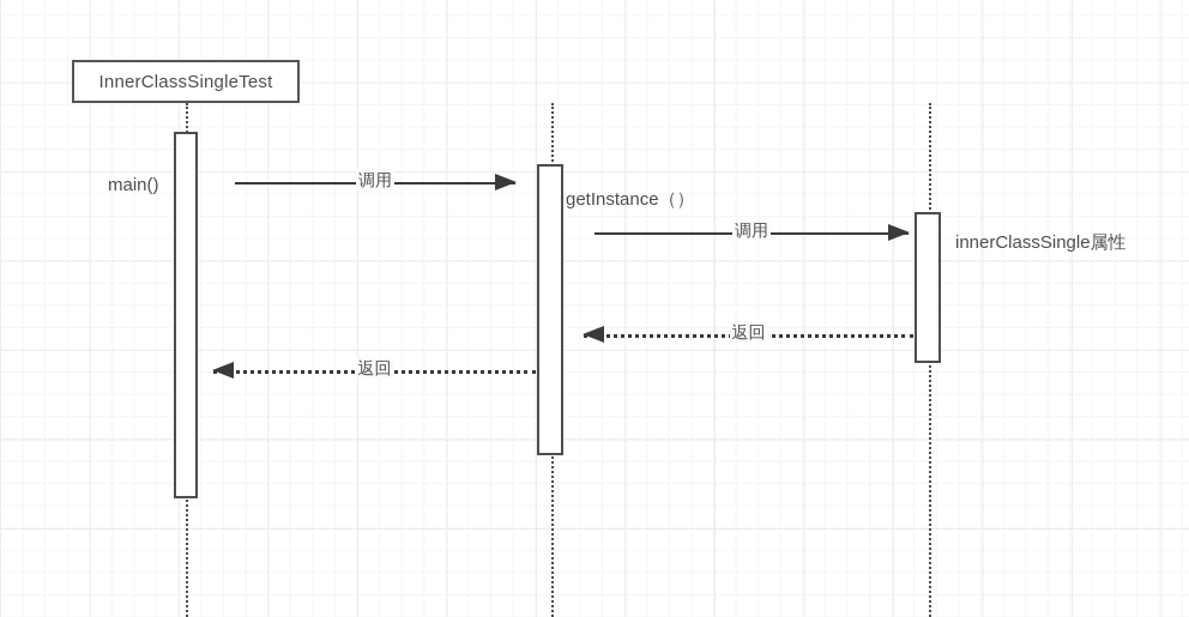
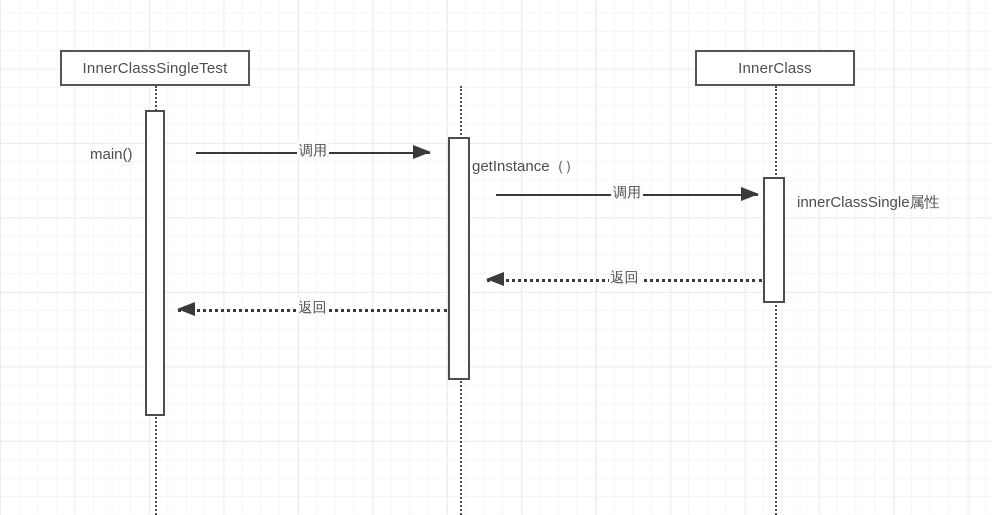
  InnerClassSingleTest
+ InnerClass
  调用
  调用
  返回
  返回
  main()
  getInstance（）
  innerClassSingle属性
